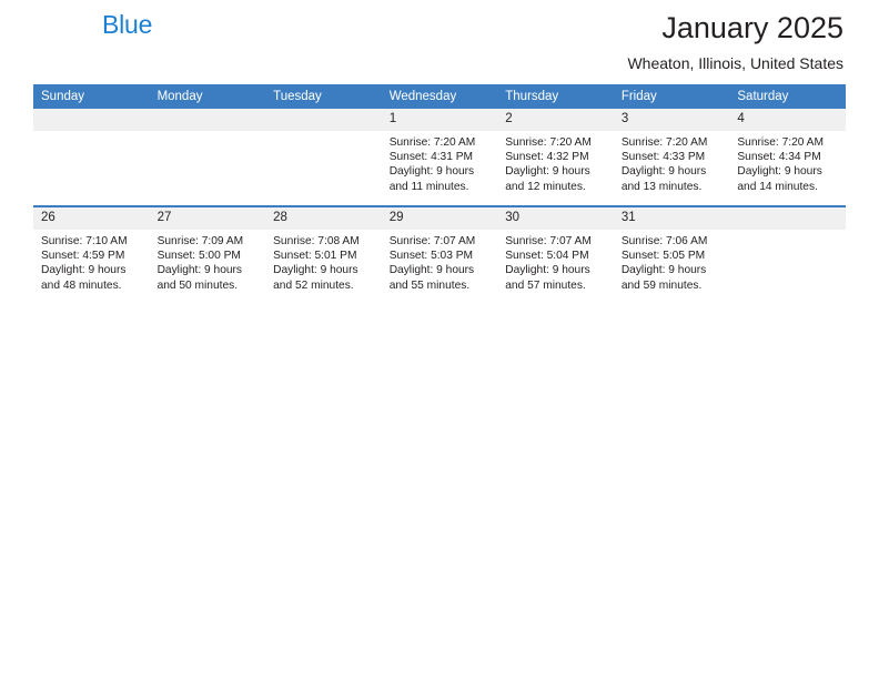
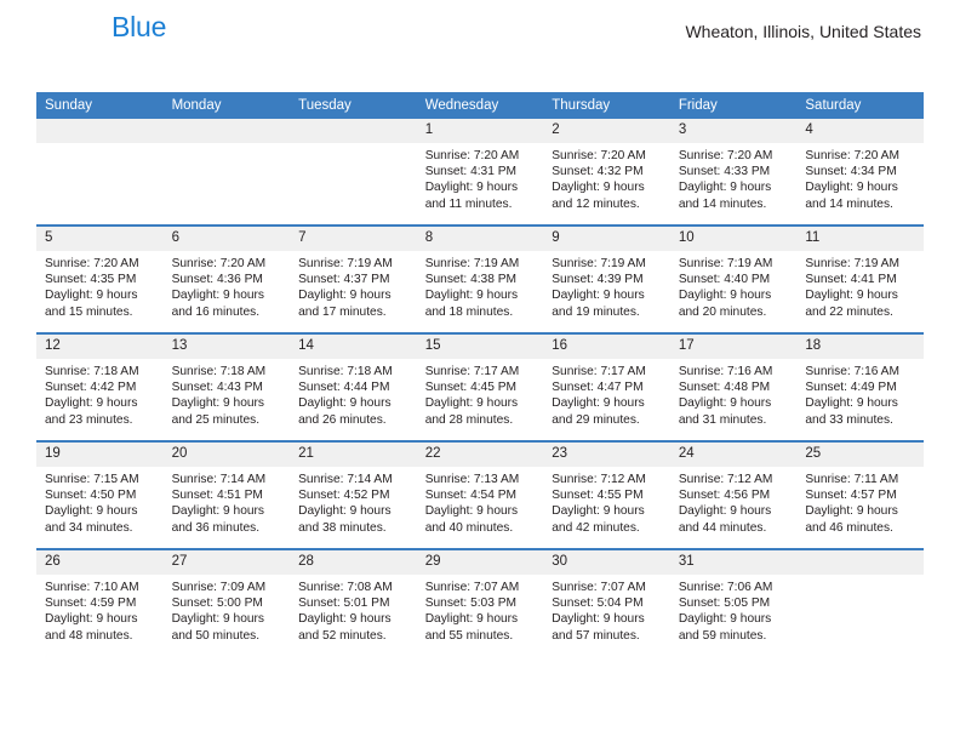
  Blue
- January 2025
  Wheaton, Illinois, United States
  Sunday	Monday	Tuesday	Wednesday	Thursday	Friday	Saturday
- 			1Sunrise: 7:20 AMSunset: 4:31 PMDaylight: 9 hoursand 11 minutes.	2Sunrise: 7:20 AMSunset: 4:32 PMDaylight: 9 hoursand 12 minutes.	3Sunrise: 7:20 AMSunset: 4:33 PMDaylight: 9 hoursand 13 minutes.	4Sunrise: 7:20 AMSunset: 4:34 PMDaylight: 9 hoursand 14 minutes.
+ 			1Sunrise: 7:20 AMSunset: 4:31 PMDaylight: 9 hoursand 11 minutes.	2Sunrise: 7:20 AMSunset: 4:32 PMDaylight: 9 hoursand 12 minutes.	3Sunrise: 7:20 AMSunset: 4:33 PMDaylight: 9 hoursand 14 minutes.	4Sunrise: 7:20 AMSunset: 4:34 PMDaylight: 9 hoursand 14 minutes.
+ 5Sunrise: 7:20 AMSunset: 4:35 PMDaylight: 9 hoursand 15 minutes.	6Sunrise: 7:20 AMSunset: 4:36 PMDaylight: 9 hoursand 16 minutes.	7Sunrise: 7:19 AMSunset: 4:37 PMDaylight: 9 hoursand 17 minutes.	8Sunrise: 7:19 AMSunset: 4:38 PMDaylight: 9 hoursand 18 minutes.	9Sunrise: 7:19 AMSunset: 4:39 PMDaylight: 9 hoursand 19 minutes.	10Sunrise: 7:19 AMSunset: 4:40 PMDaylight: 9 hoursand 20 minutes.	11Sunrise: 7:19 AMSunset: 4:41 PMDaylight: 9 hoursand 22 minutes.
+ 12Sunrise: 7:18 AMSunset: 4:42 PMDaylight: 9 hoursand 23 minutes.	13Sunrise: 7:18 AMSunset: 4:43 PMDaylight: 9 hoursand 25 minutes.	14Sunrise: 7:18 AMSunset: 4:44 PMDaylight: 9 hoursand 26 minutes.	15Sunrise: 7:17 AMSunset: 4:45 PMDaylight: 9 hoursand 28 minutes.	16Sunrise: 7:17 AMSunset: 4:47 PMDaylight: 9 hoursand 29 minutes.	17Sunrise: 7:16 AMSunset: 4:48 PMDaylight: 9 hoursand 31 minutes.	18Sunrise: 7:16 AMSunset: 4:49 PMDaylight: 9 hoursand 33 minutes.
+ 19Sunrise: 7:15 AMSunset: 4:50 PMDaylight: 9 hoursand 34 minutes.	20Sunrise: 7:14 AMSunset: 4:51 PMDaylight: 9 hoursand 36 minutes.	21Sunrise: 7:14 AMSunset: 4:52 PMDaylight: 9 hoursand 38 minutes.	22Sunrise: 7:13 AMSunset: 4:54 PMDaylight: 9 hoursand 40 minutes.	23Sunrise: 7:12 AMSunset: 4:55 PMDaylight: 9 hoursand 42 minutes.	24Sunrise: 7:12 AMSunset: 4:56 PMDaylight: 9 hoursand 44 minutes.	25Sunrise: 7:11 AMSunset: 4:57 PMDaylight: 9 hoursand 46 minutes.
  26Sunrise: 7:10 AMSunset: 4:59 PMDaylight: 9 hoursand 48 minutes.	27Sunrise: 7:09 AMSunset: 5:00 PMDaylight: 9 hoursand 50 minutes.	28Sunrise: 7:08 AMSunset: 5:01 PMDaylight: 9 hoursand 52 minutes.	29Sunrise: 7:07 AMSunset: 5:03 PMDaylight: 9 hoursand 55 minutes.	30Sunrise: 7:07 AMSunset: 5:04 PMDaylight: 9 hoursand 57 minutes.	31Sunrise: 7:06 AMSunset: 5:05 PMDaylight: 9 hoursand 59 minutes.
